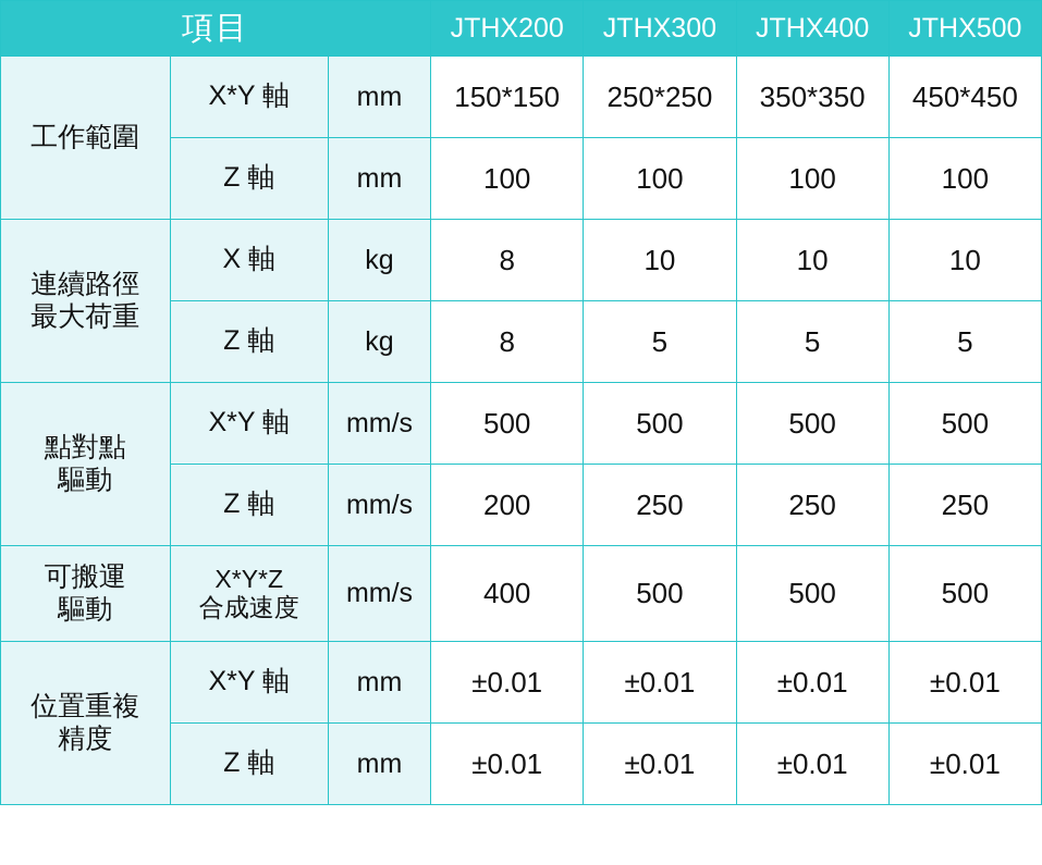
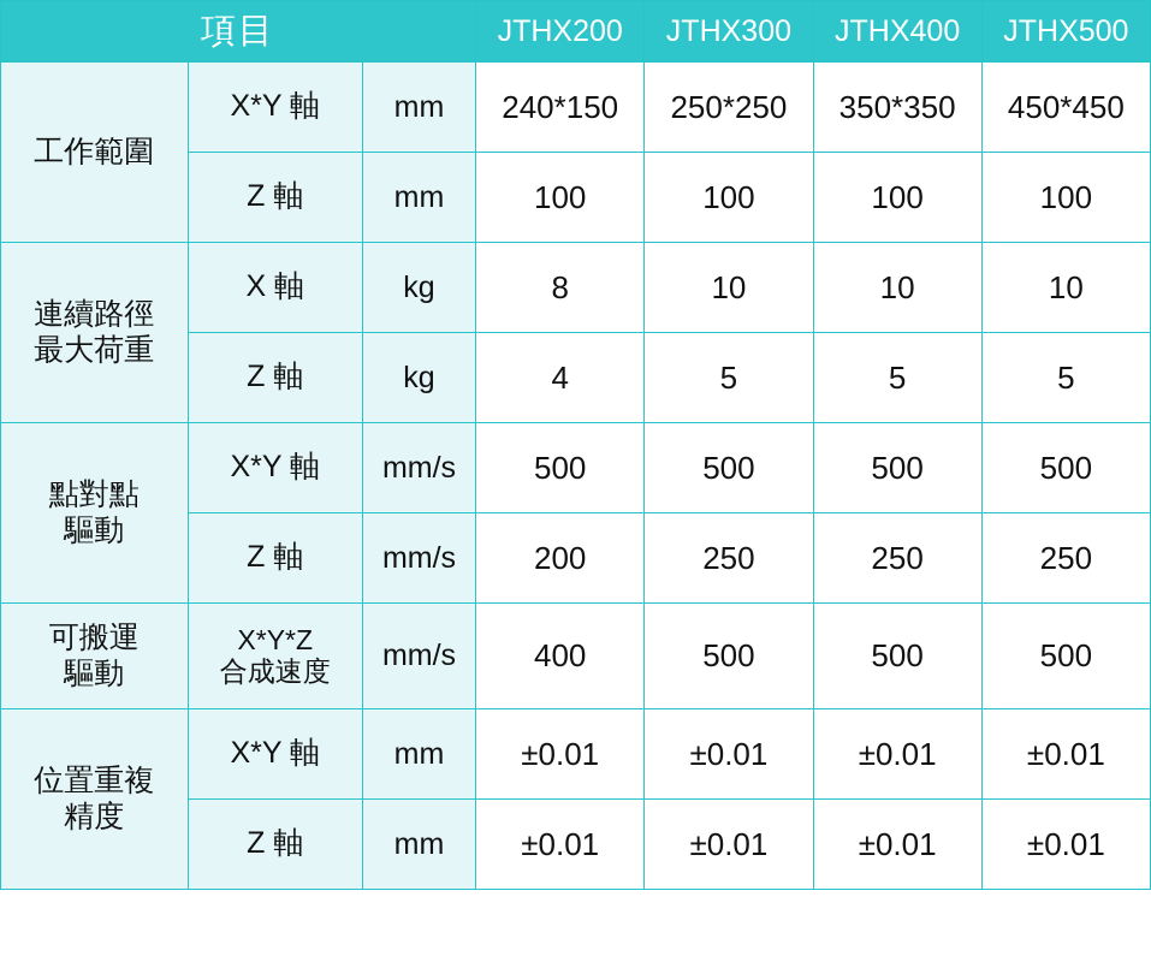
  項目	JTHX200	JTHX300	JTHX400	JTHX500
- 工作範圍	X*Y 軸	mm	150*150	250*250	350*350	450*450
+ 工作範圍	X*Y 軸	mm	240*150	250*250	350*350	450*450
  Z 軸	mm	100	100	100	100
  連續路徑 最大荷重	X 軸	kg	8	10	10	10
- Z 軸	kg	8	5	5	5
+ Z 軸	kg	4	5	5	5
  點對點 驅動	X*Y 軸	mm/s	500	500	500	500
  Z 軸	mm/s	200	250	250	250
  可搬運 驅動	X*Y*Z 合成速度	mm/s	400	500	500	500
  位置重複 精度	X*Y 軸	mm	±0.01	±0.01	±0.01	±0.01
  Z 軸	mm	±0.01	±0.01	±0.01	±0.01
